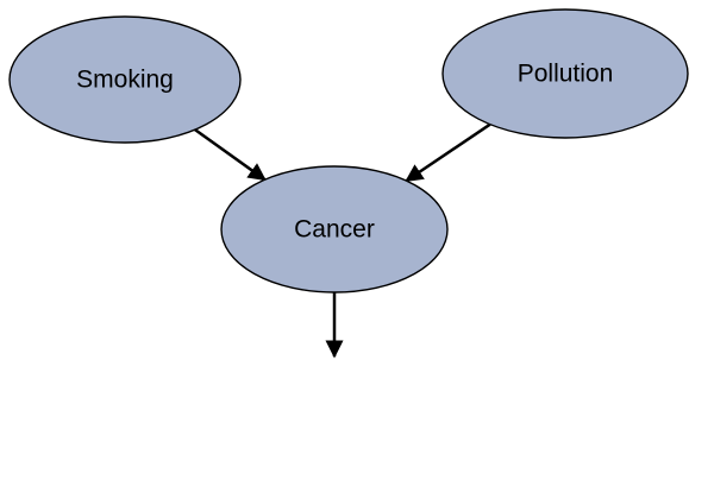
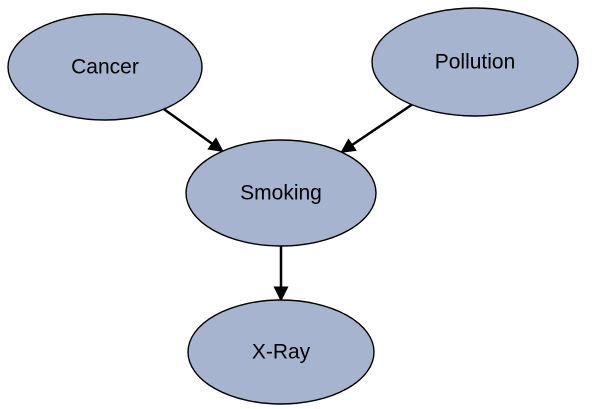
- Smoking
+ Cancer
  Pollution
- Cancer
+ Smoking
+ X-Ray
